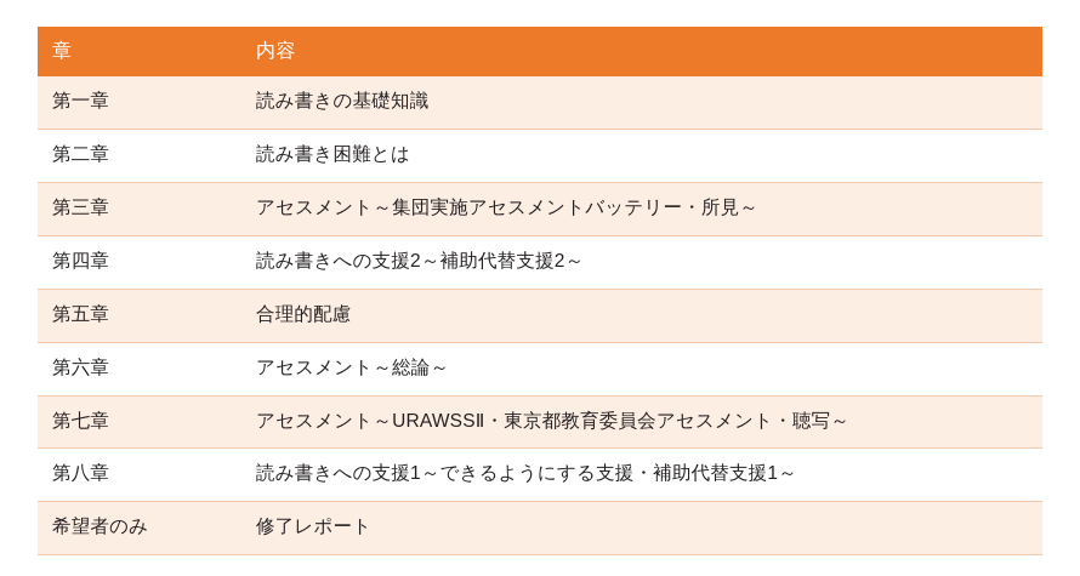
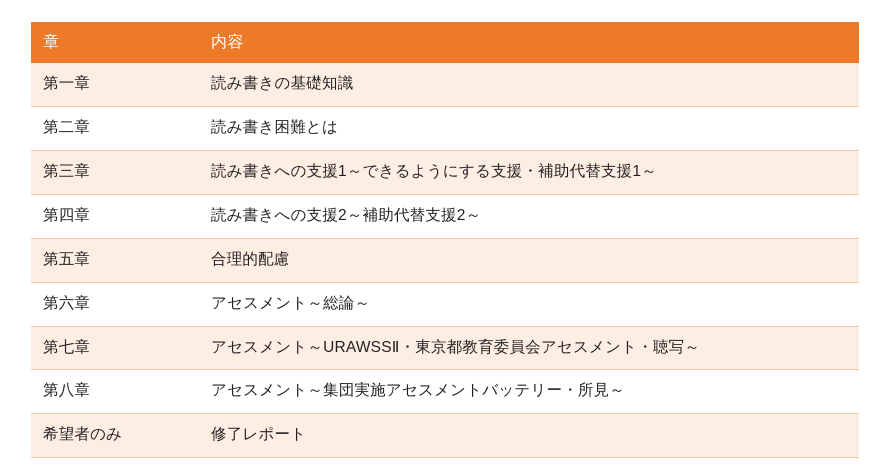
  章	内容
  第一章	読み書きの基礎知識
  第二章	読み書き困難とは
- 第三章	アセスメント～集団実施アセスメントバッテリー・所見～
+ 第三章	読み書きへの支援1～できるようにする支援・補助代替支援1～
  第四章	読み書きへの支援2～補助代替支援2～
  第五章	合理的配慮
  第六章	アセスメント～総論～
  第七章	アセスメント～URAWSSⅡ・東京都教育委員会アセスメント・聴写～
- 第八章	読み書きへの支援1～できるようにする支援・補助代替支援1～
+ 第八章	アセスメント～集団実施アセスメントバッテリー・所見～
  希望者のみ	修了レポート
